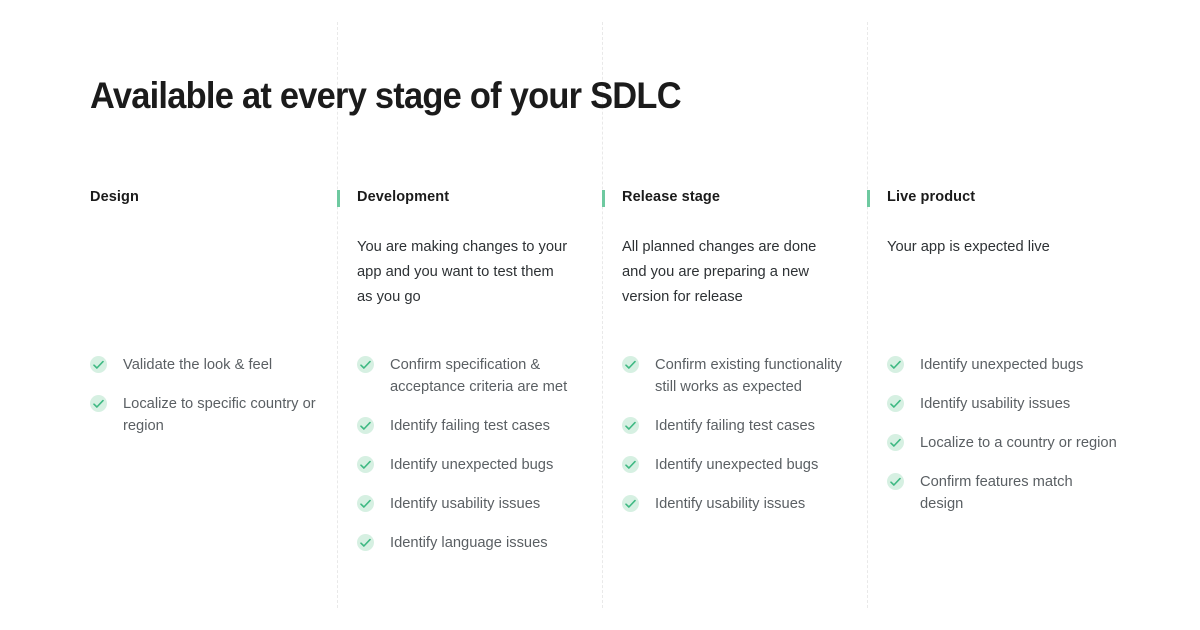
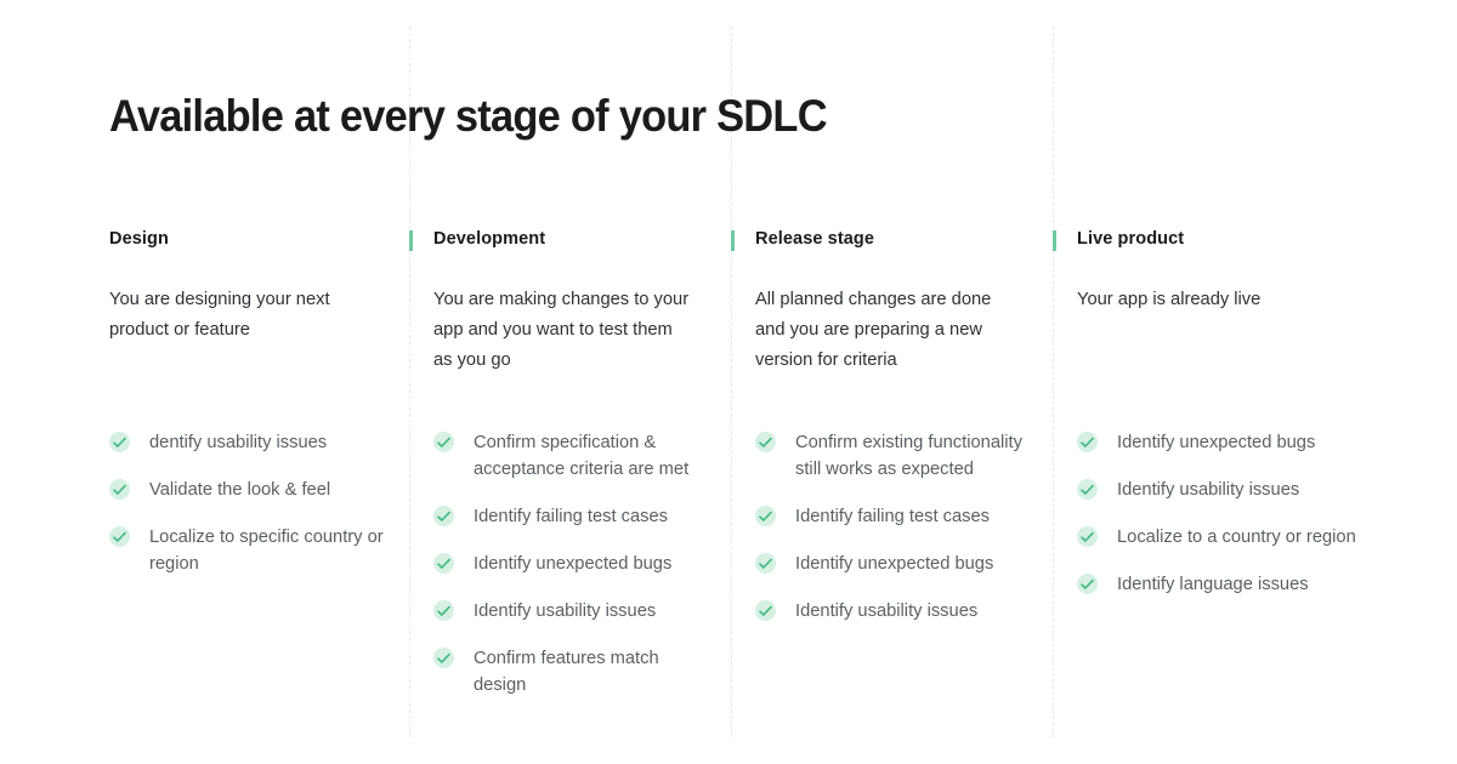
  Available at every stage of your SDLC
  Design
+ You are designing your next product or feature
+ dentify usability issues
  Validate the look & feel
  Localize to specific country or region
  Development
  You are making changes to your app and you want to test them as you go
  Confirm specification & acceptance criteria are met
  Identify failing test cases
  Identify unexpected bugs
  Identify usability issues
- Identify language issues
+ Confirm features match design
  Release stage
- All planned changes are done and you are preparing a new version for release
+ All planned changes are done and you are preparing a new version for criteria
  Confirm existing functionality still works as expected
  Identify failing test cases
  Identify unexpected bugs
  Identify usability issues
  Live product
- Your app is expected live
+ Your app is already live
  Identify unexpected bugs
  Identify usability issues
  Localize to a country or region
- Confirm features match design
+ Identify language issues
